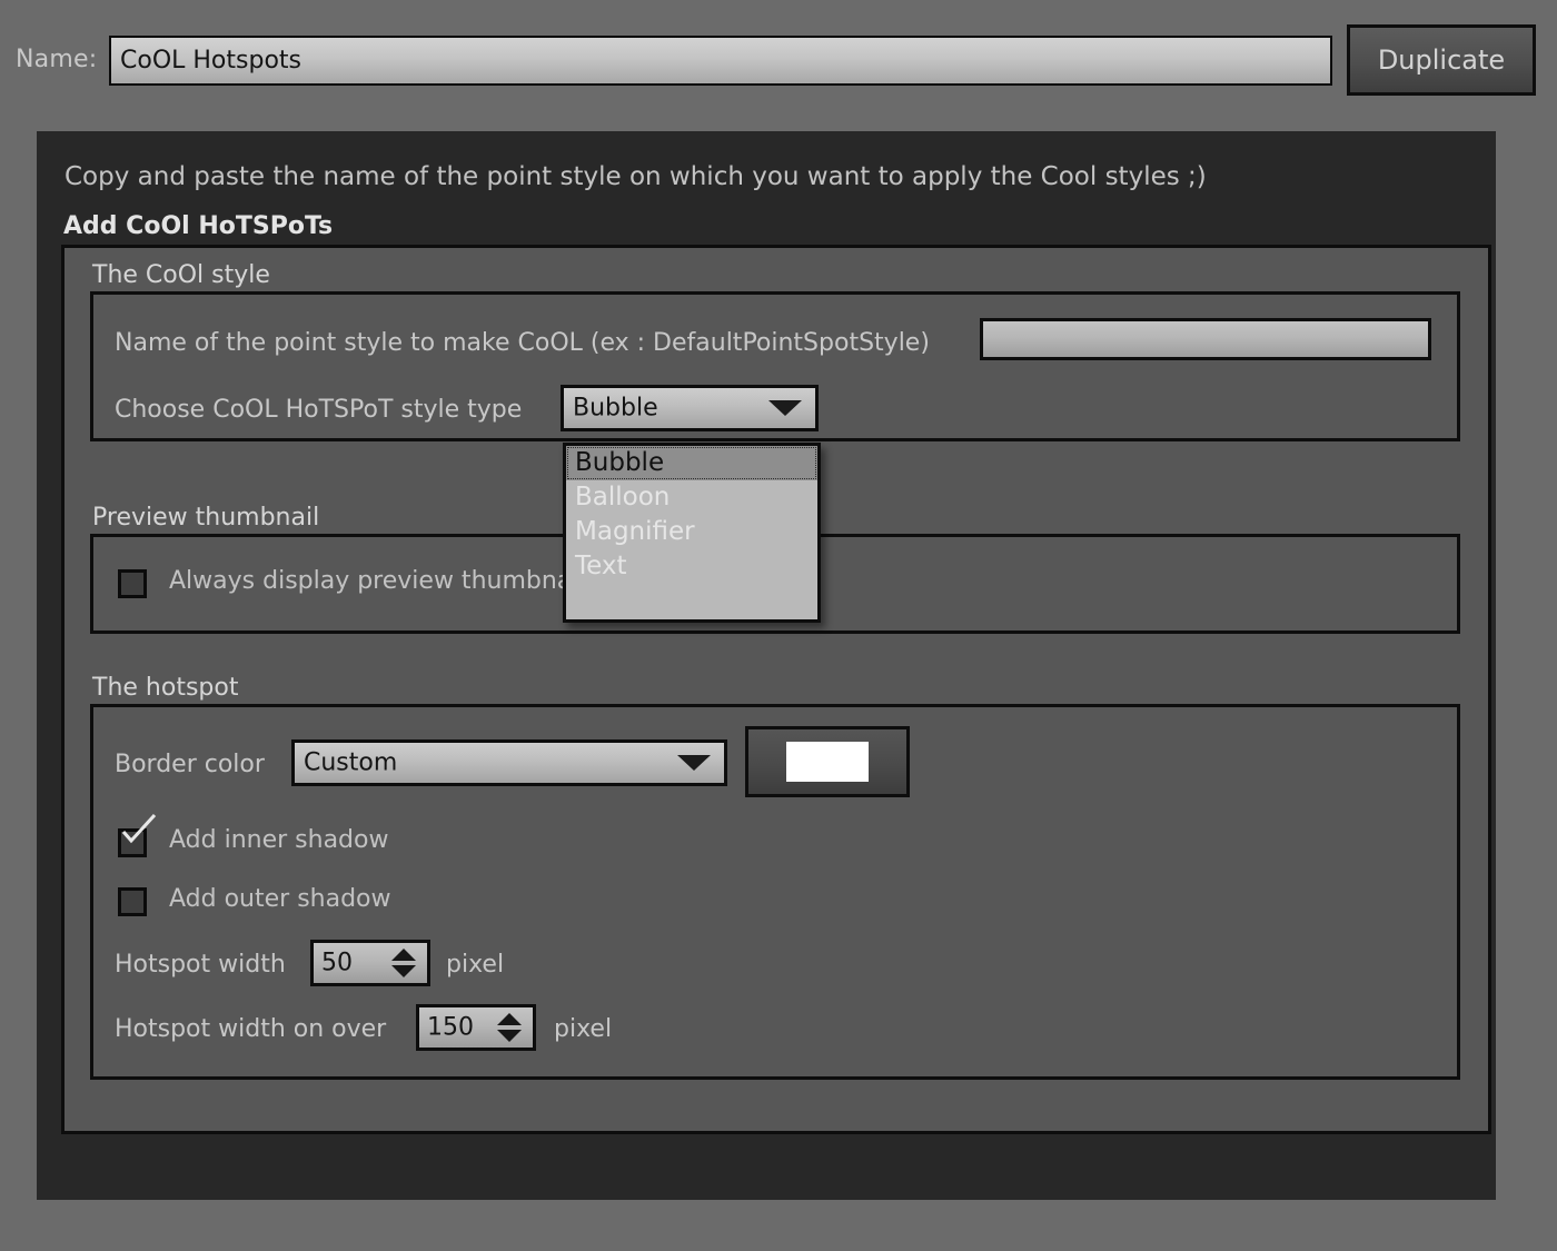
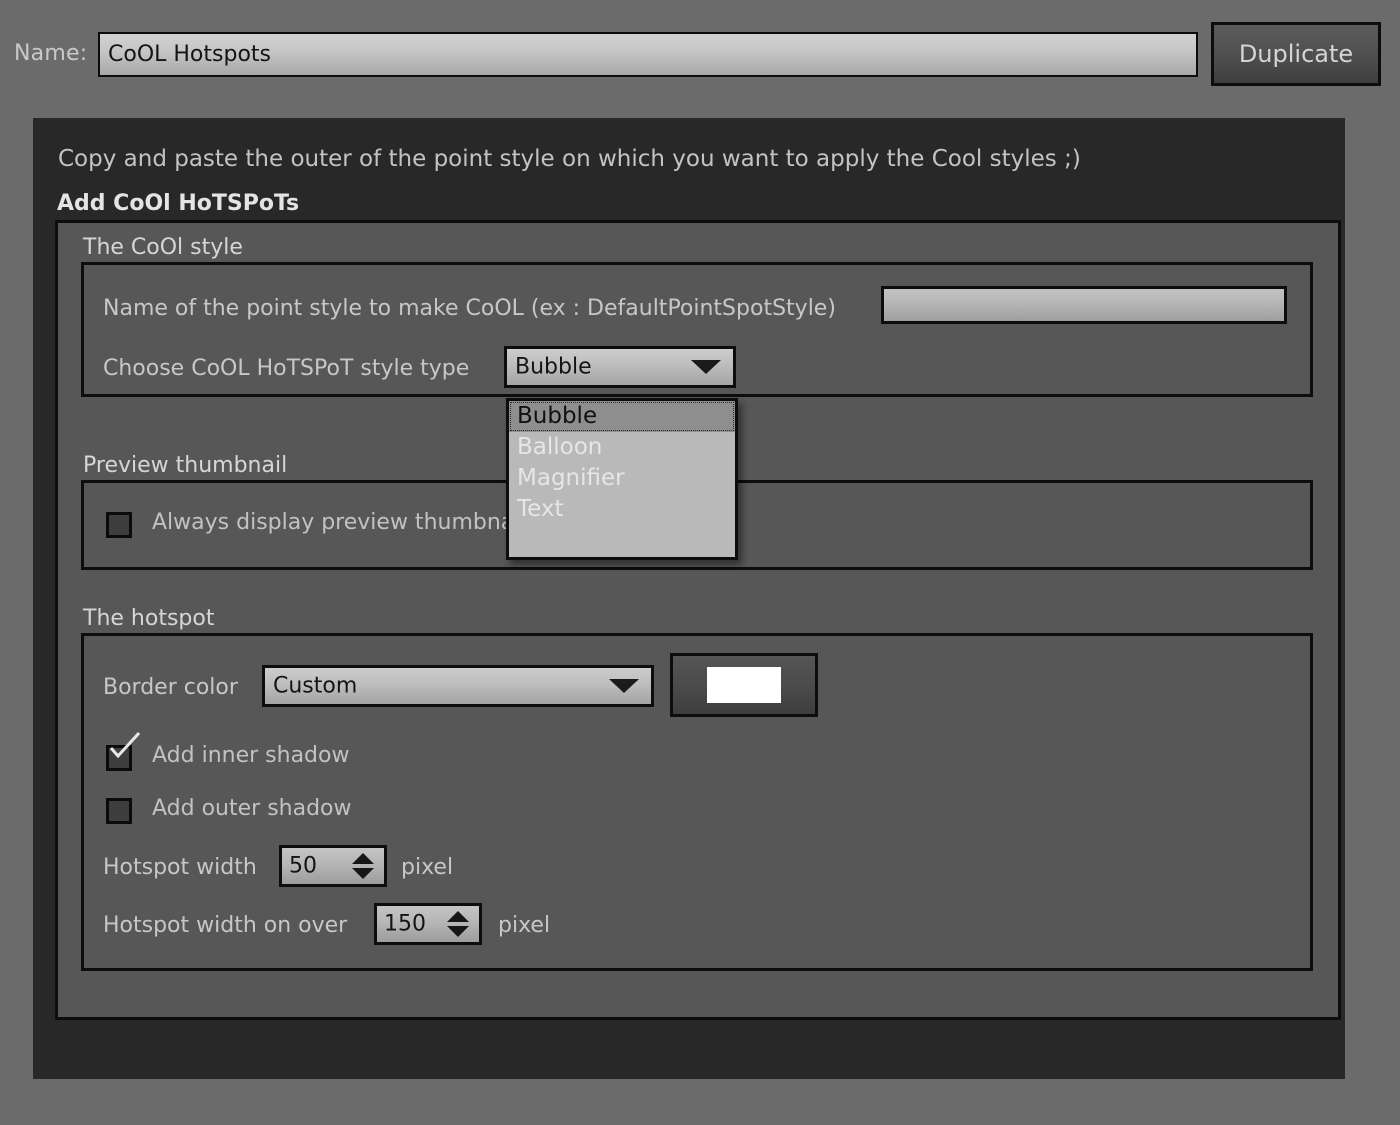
  Name:
  CoOL Hotspots
  Duplicate
- Copy and paste the name of the point style on which you want to apply the Cool styles ;)
+ Copy and paste the outer of the point style on which you want to apply the Cool styles ;)
  Add CoOl HoTSPoTs
  The CoOl style
  Name of the point style to make CoOL (ex : DefaultPointSpotStyle)
  Choose CoOL HoTSPoT style type
  Bubble
  Preview thumbnail
  Always display preview thumbn
  The hotspot
  Border color
  Custom
  Add inner shadow
  Add outer shadow
  Hotspot width
  50
  pixel
  Hotspot width on over
  150
  pixel
  Bubble
  Balloon
  Magnifier
  Text
